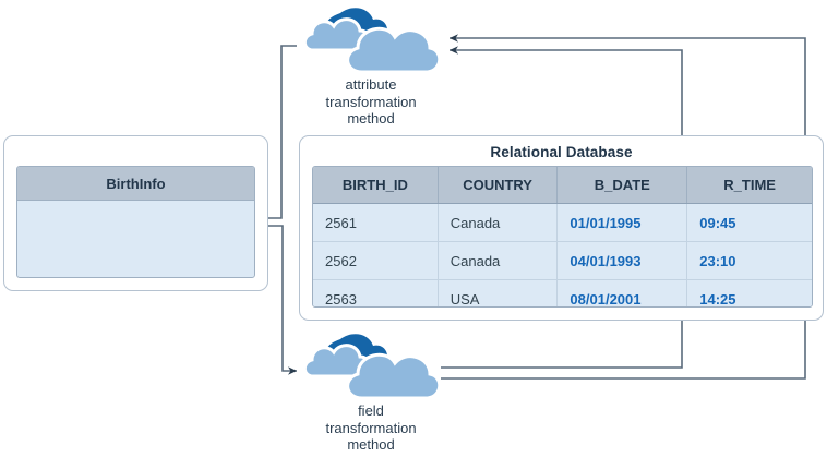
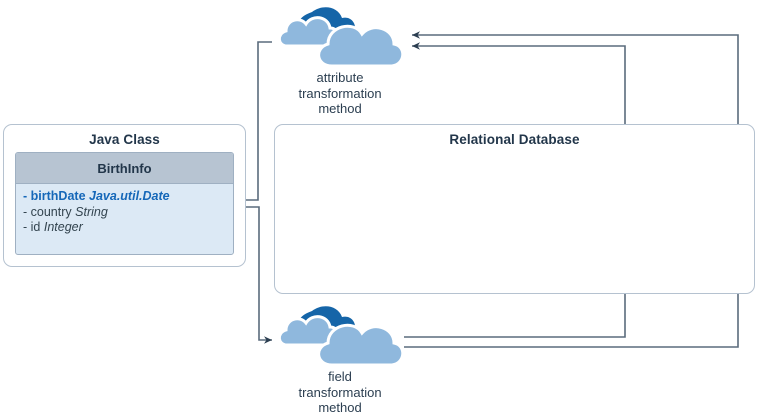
+ Java Class
  BirthInfo
+ - birthDate Java.util.Date
+ - country String
+ - id Integer
  Relational Database
- BIRTH_ID	COUNTRY	B_DATE	R_TIME
- 2561	Canada	01/01/1995	09:45
- 2562	Canada	04/01/1993	23:10
- 2563	USA	08/01/2001	14:25
  attribute
  transformation
  method
  field
  transformation
  method
